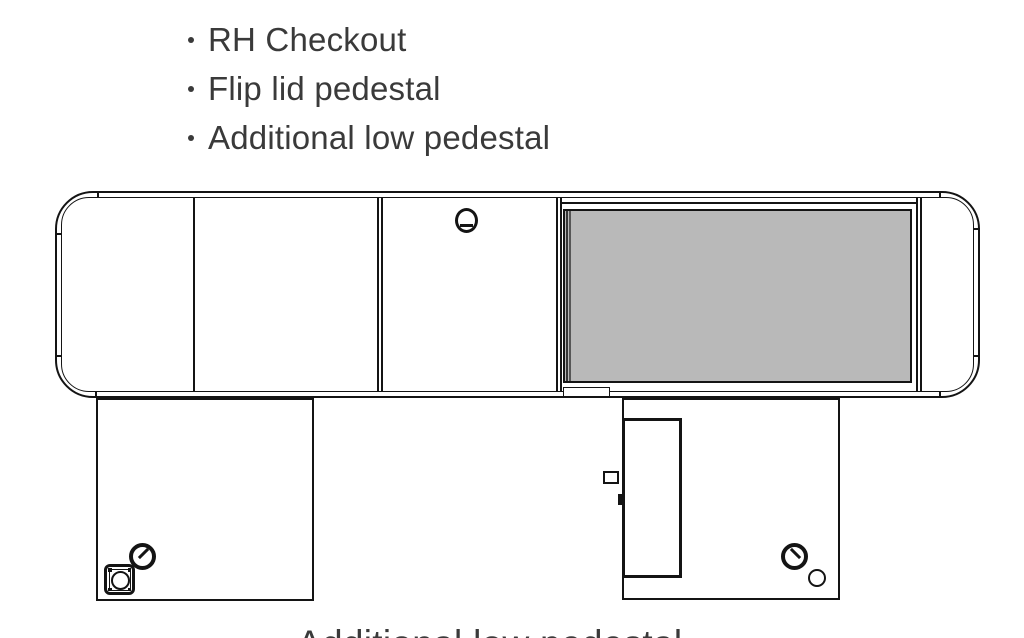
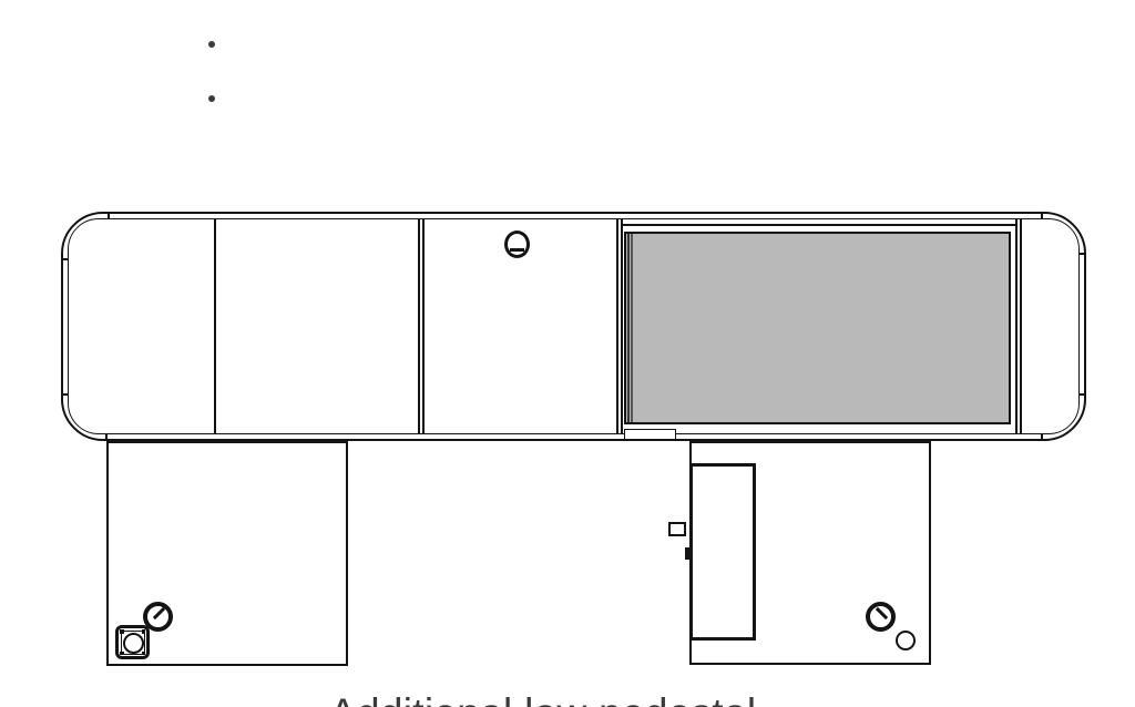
- RH Checkout
- Flip lid pedestal
- Additional low pedestal
